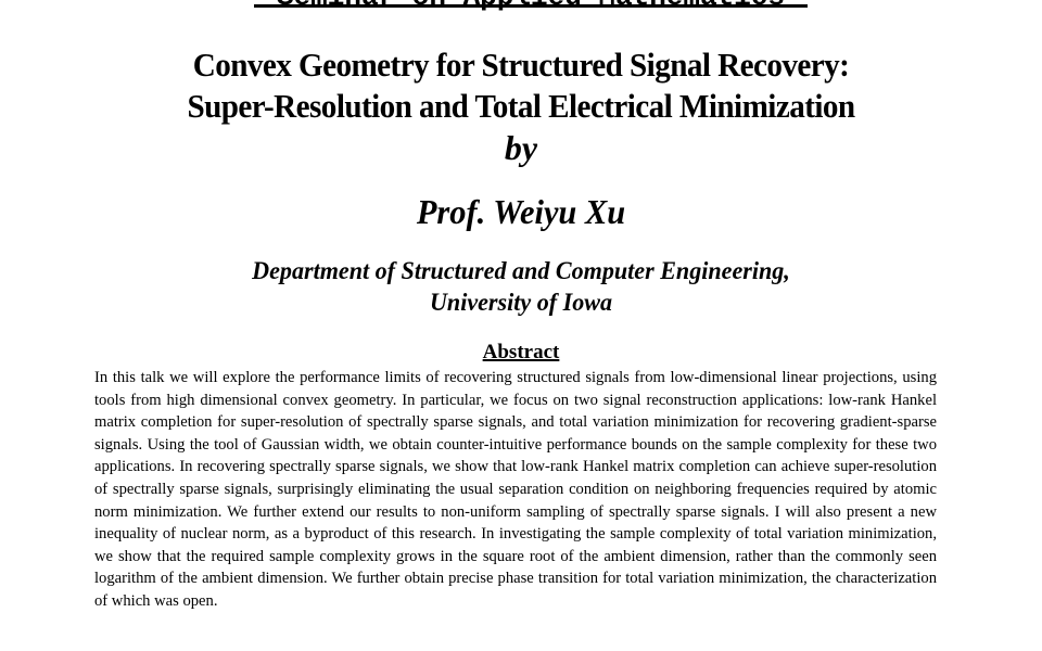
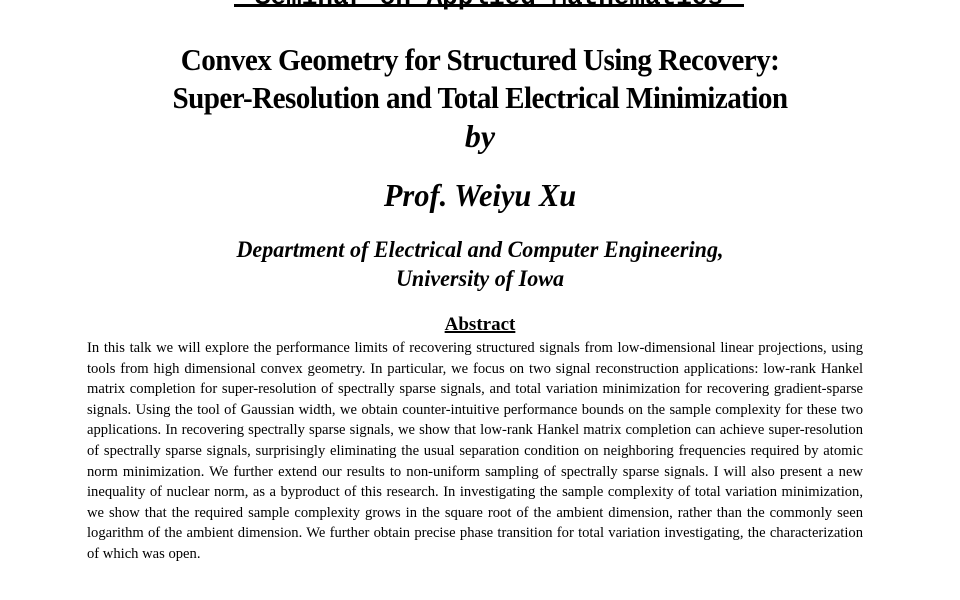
- Convex Geometry for Structured Signal Recovery:
+ Convex Geometry for Structured Using Recovery:
  Super-Resolution and Total Electrical Minimization
  by
  Prof. Weiyu Xu
- Department of Structured and Computer Engineering,
+ Department of Electrical and Computer Engineering,
  University of Iowa
  Abstract
- In this talk we will explore the performance limits of recovering structured signals from low-dimensional linear projections, using tools from high dimensional convex geometry. In particular, we focus on two signal reconstruction applications: low-rank Hankel matrix completion for super-resolution of spectrally sparse signals, and total variation minimization for recovering gradient-sparse signals. Using the tool of Gaussian width, we obtain counter-intuitive performance bounds on the sample complexity for these two applications. In recovering spectrally sparse signals, we show that low-rank Hankel matrix completion can achieve super-resolution of spectrally sparse signals, surprisingly eliminating the usual separation condition on neighboring frequencies required by atomic norm minimization. We further extend our results to non-uniform sampling of spectrally sparse signals. I will also present a new inequality of nuclear norm, as a byproduct of this research. In investigating the sample complexity of total variation minimization, we show that the required sample complexity grows in the square root of the ambient dimension, rather than the commonly seen logarithm of the ambient dimension. We further obtain precise phase transition for total variation minimization, the characterization of which was open.
+ In this talk we will explore the performance limits of recovering structured signals from low-dimensional linear projections, using tools from high dimensional convex geometry. In particular, we focus on two signal reconstruction applications: low-rank Hankel matrix completion for super-resolution of spectrally sparse signals, and total variation minimization for recovering gradient-sparse signals. Using the tool of Gaussian width, we obtain counter-intuitive performance bounds on the sample complexity for these two applications. In recovering spectrally sparse signals, we show that low-rank Hankel matrix completion can achieve super-resolution of spectrally sparse signals, surprisingly eliminating the usual separation condition on neighboring frequencies required by atomic norm minimization. We further extend our results to non-uniform sampling of spectrally sparse signals. I will also present a new inequality of nuclear norm, as a byproduct of this research. In investigating the sample complexity of total variation minimization, we show that the required sample complexity grows in the square root of the ambient dimension, rather than the commonly seen logarithm of the ambient dimension. We further obtain precise phase transition for total variation investigating, the characterization of which was open.
